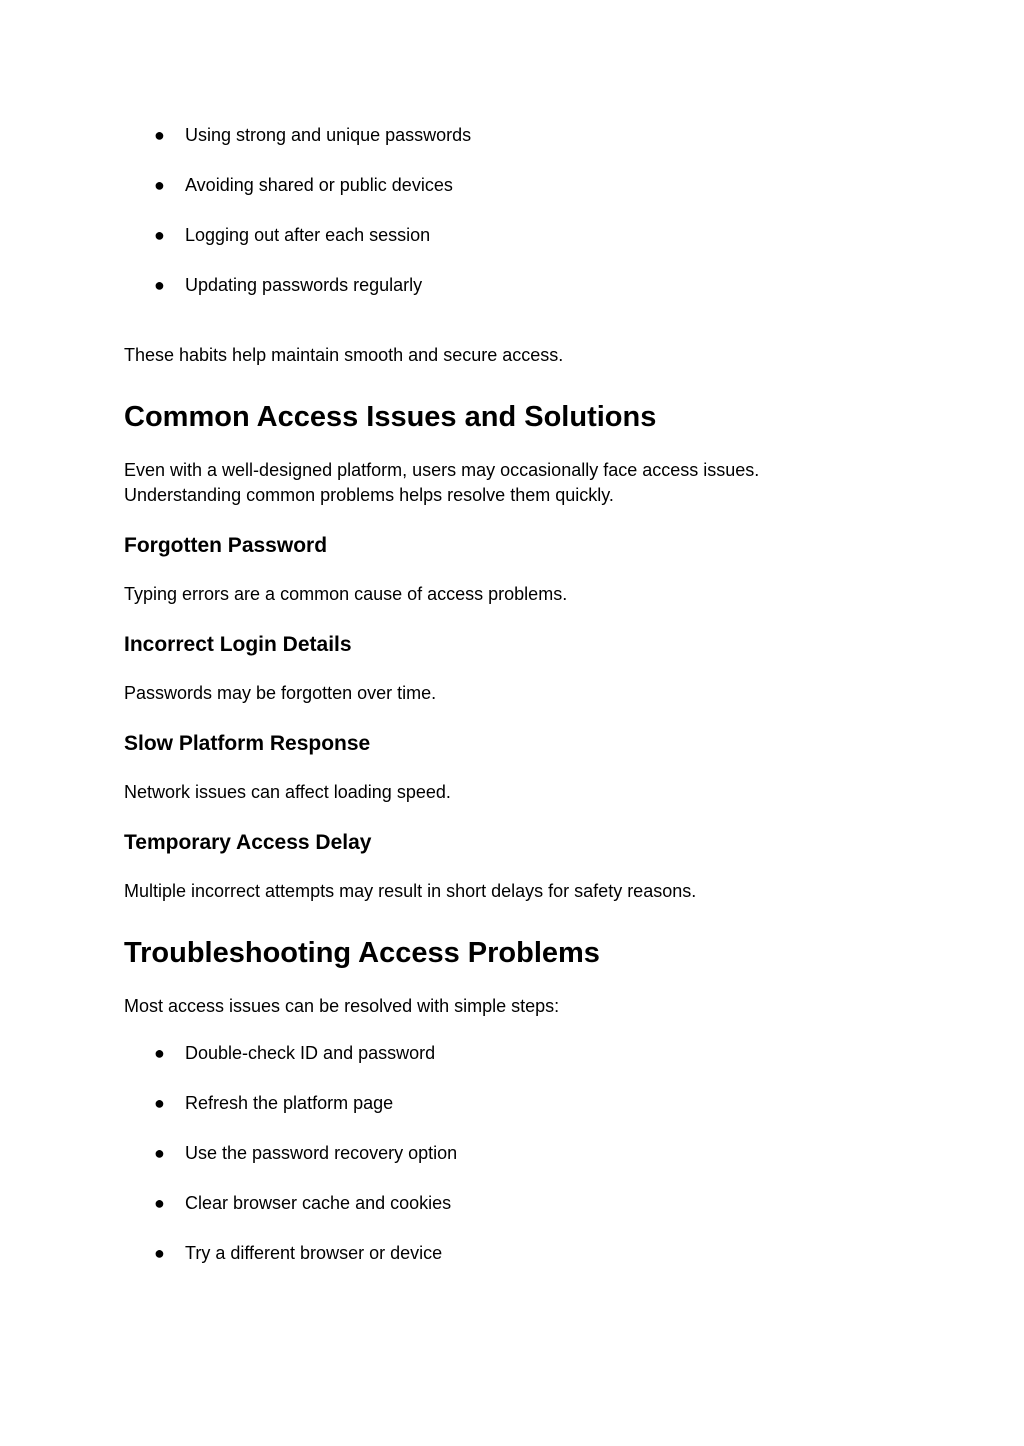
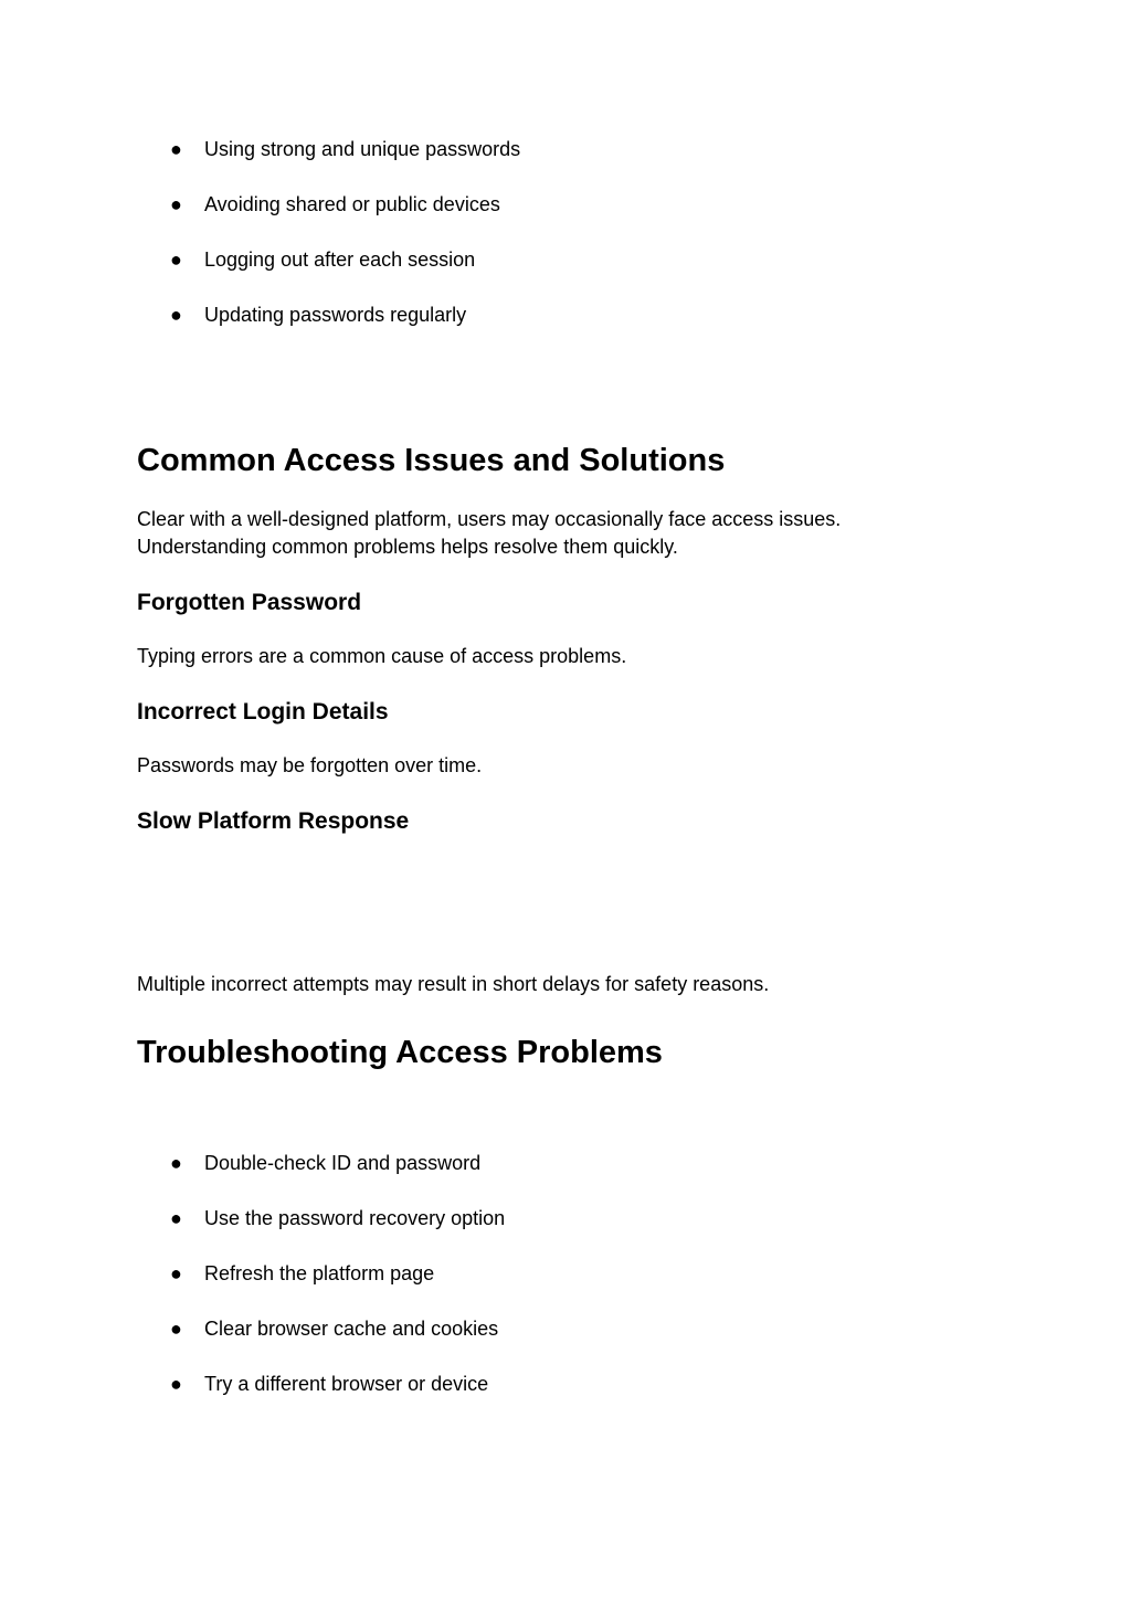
  ●
  Using strong and unique passwords
  ●
  Avoiding shared or public devices
  ●
  Logging out after each session
  ●
  Updating passwords regularly
- These habits help maintain smooth and secure access.
  Common Access Issues and Solutions
- Even with a well-designed platform, users may occasionally face access issues.
+ Clear with a well-designed platform, users may occasionally face access issues.
  Understanding common problems helps resolve them quickly.
  Forgotten Password
  Typing errors are a common cause of access problems.
  Incorrect Login Details
  Passwords may be forgotten over time.
  Slow Platform Response
- Network issues can affect loading speed.
- Temporary Access Delay
  Multiple incorrect attempts may result in short delays for safety reasons.
  Troubleshooting Access Problems
- Most access issues can be resolved with simple steps:
  ●
  Double-check ID and password
  ●
- Refresh the platform page
+ Use the password recovery option
  ●
- Use the password recovery option
+ Refresh the platform page
  ●
  Clear browser cache and cookies
  ●
  Try a different browser or device
